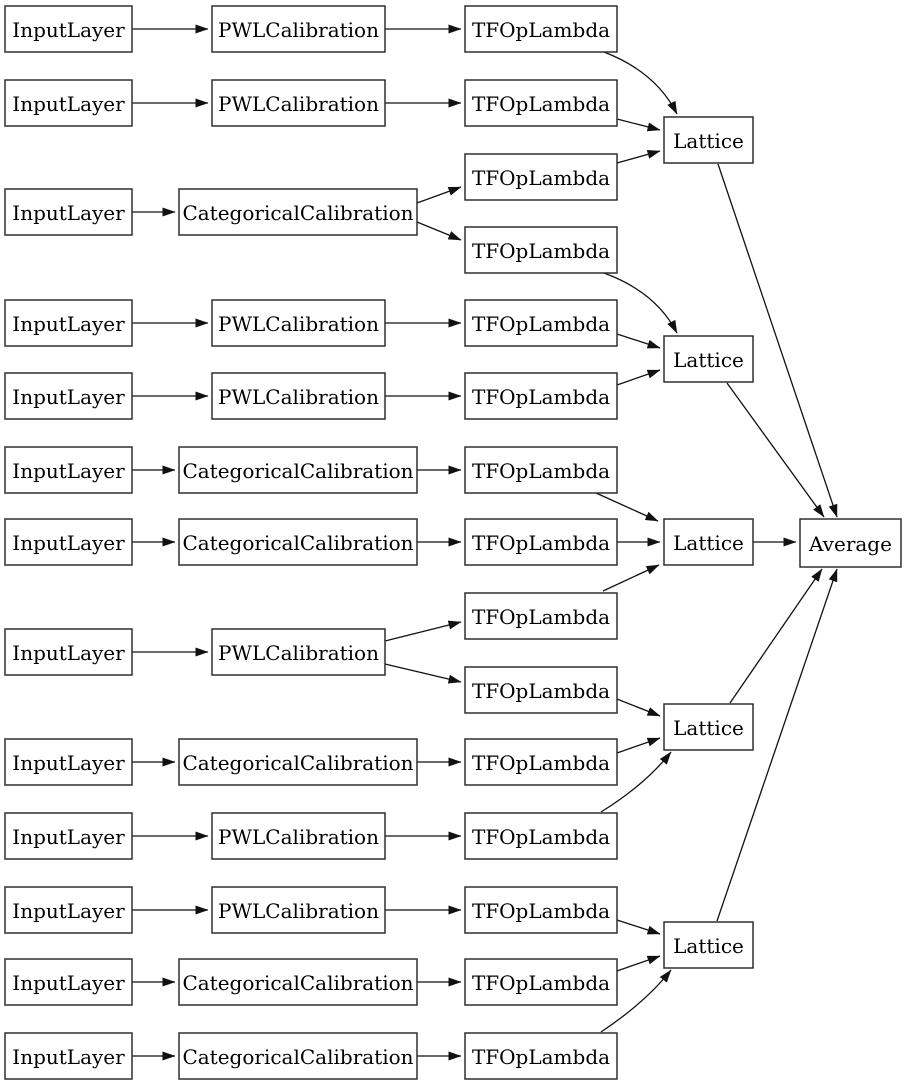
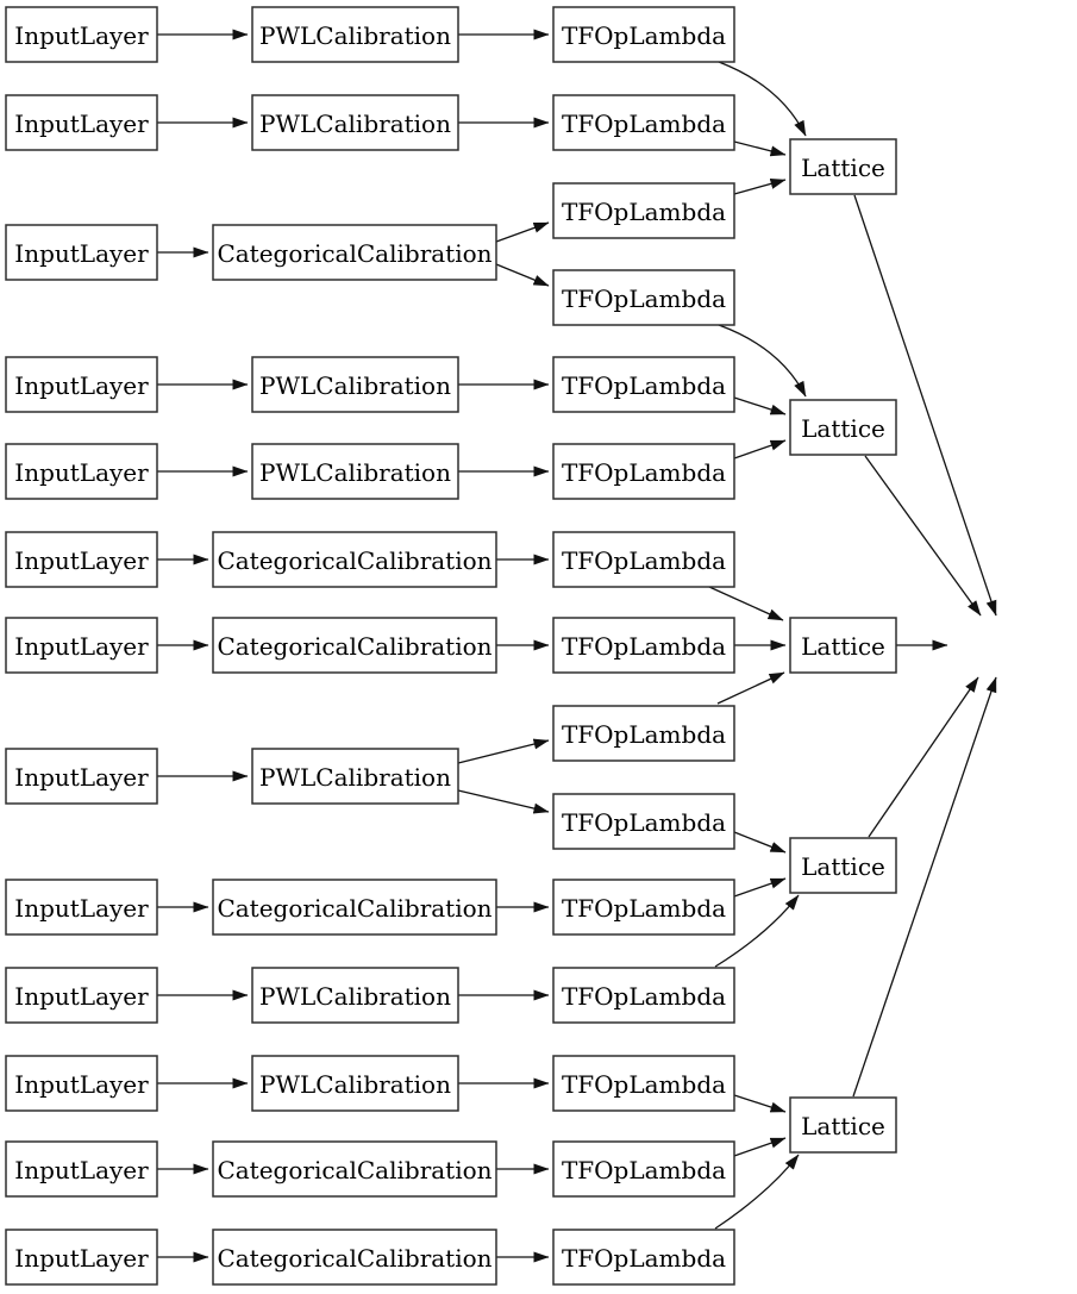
  InputLayer
  InputLayer
  InputLayer
  InputLayer
  InputLayer
  InputLayer
  InputLayer
  InputLayer
  InputLayer
  InputLayer
  InputLayer
  InputLayer
  InputLayer
  PWLCalibration
  PWLCalibration
  PWLCalibration
  PWLCalibration
  PWLCalibration
  PWLCalibration
  PWLCalibration
  CategoricalCalibration
  CategoricalCalibration
  CategoricalCalibration
  CategoricalCalibration
  CategoricalCalibration
  CategoricalCalibration
  TFOpLambda
  TFOpLambda
  TFOpLambda
  TFOpLambda
  TFOpLambda
  TFOpLambda
  TFOpLambda
  TFOpLambda
  TFOpLambda
  TFOpLambda
  TFOpLambda
  TFOpLambda
  TFOpLambda
  TFOpLambda
  TFOpLambda
  Lattice
  Lattice
  Lattice
  Lattice
  Lattice
- Average
